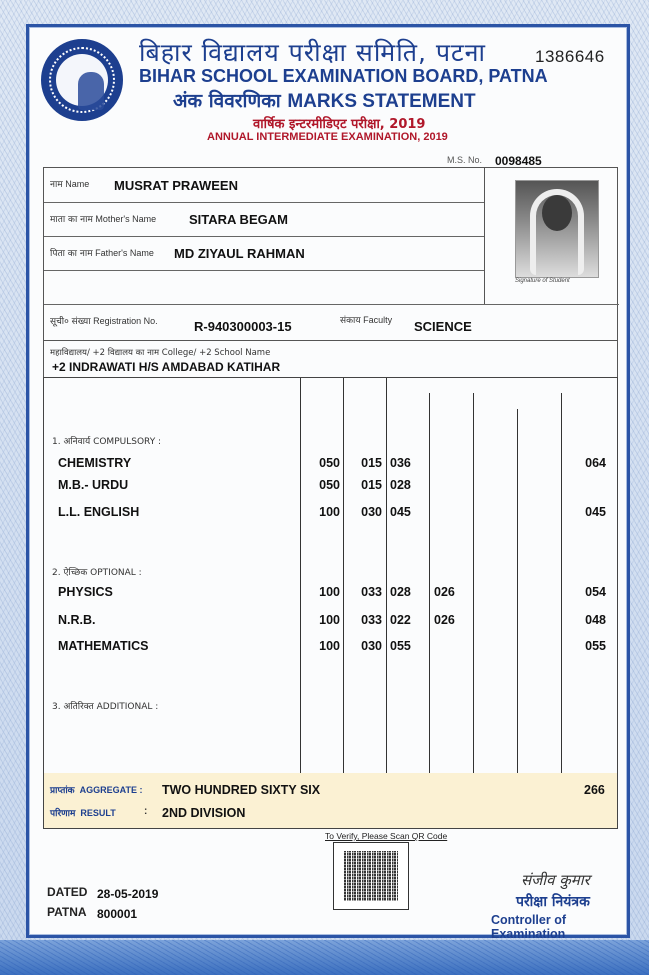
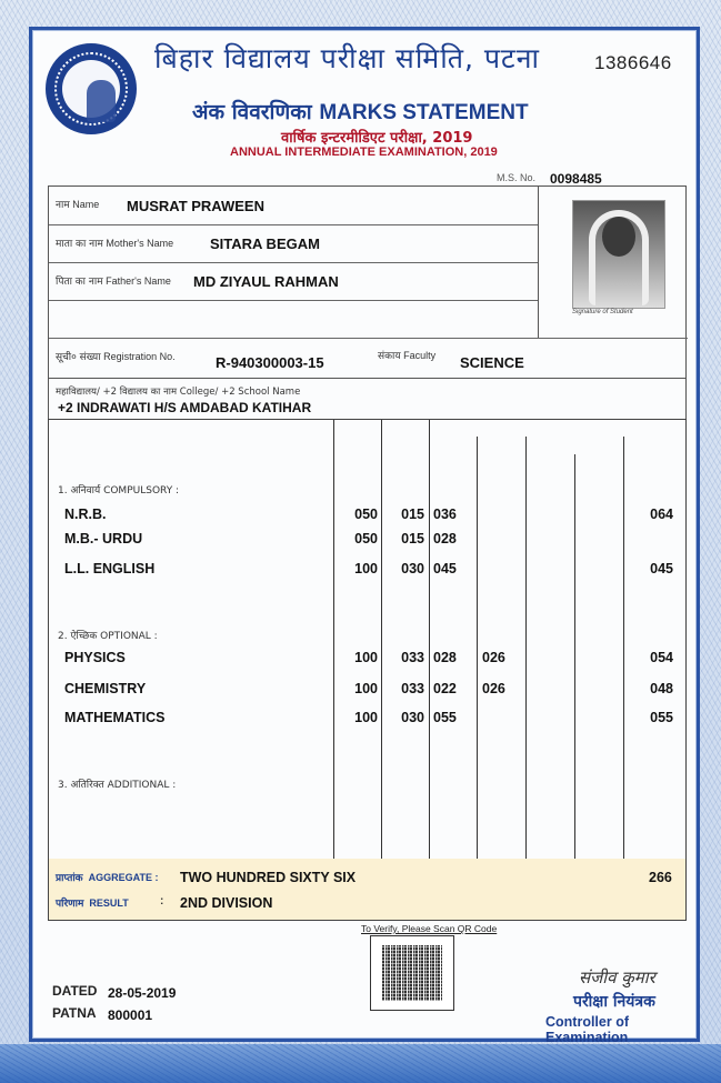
  बिहार विद्यालय परीक्षा समिति, पटना
- BIHAR SCHOOL EXAMINATION BOARD, PATNA
  अंक विवरणिका MARKS STATEMENT
  वार्षिक इन्टरमीडिएट परीक्षा, 2019
  ANNUAL INTERMEDIATE EXAMINATION, 2019
  1386646
  M.S. No.
  0098485
  नाम Name
  MUSRAT PRAWEEN
  माता का नाम Mother's Name
  SITARA BEGAM
  पिता का नाम Father's Name
  MD ZIYAUL RAHMAN
  सूची० संख्या Registration No.
  R-940300003-15
  संकाय Faculty
  SCIENCE
  महाविद्यालय/ +2 विद्यालय का नाम College/ +2 School Name
  +2 INDRAWATI H/S AMDABAD KATIHAR
  1. अनिवार्य COMPULSORY :
- CHEMISTRY
+ N.R.B.
  050
  015
  036
  064
  M.B.- URDU
  050
  015
  028
  L.L. ENGLISH
  100
  030
  045
  045
  2. ऐच्छिक OPTIONAL :
  PHYSICS
  100
  033
  028
  026
  054
- N.R.B.
+ CHEMISTRY
  100
  033
  022
  026
  048
  MATHEMATICS
  100
  030
  055
  055
  3. अतिरिक्त ADDITIONAL :
  प्राप्तांक AGGREGATE :
  TWO HUNDRED SIXTY SIX
  266
  परिणाम RESULT
  :
  2ND DIVISION
  To Verify, Please Scan QR Code
  DATED
  PATNA
  28-05-2019
  800001
  संजीव कुमार
  परीक्षा नियंत्रक
  Controller of Examination
